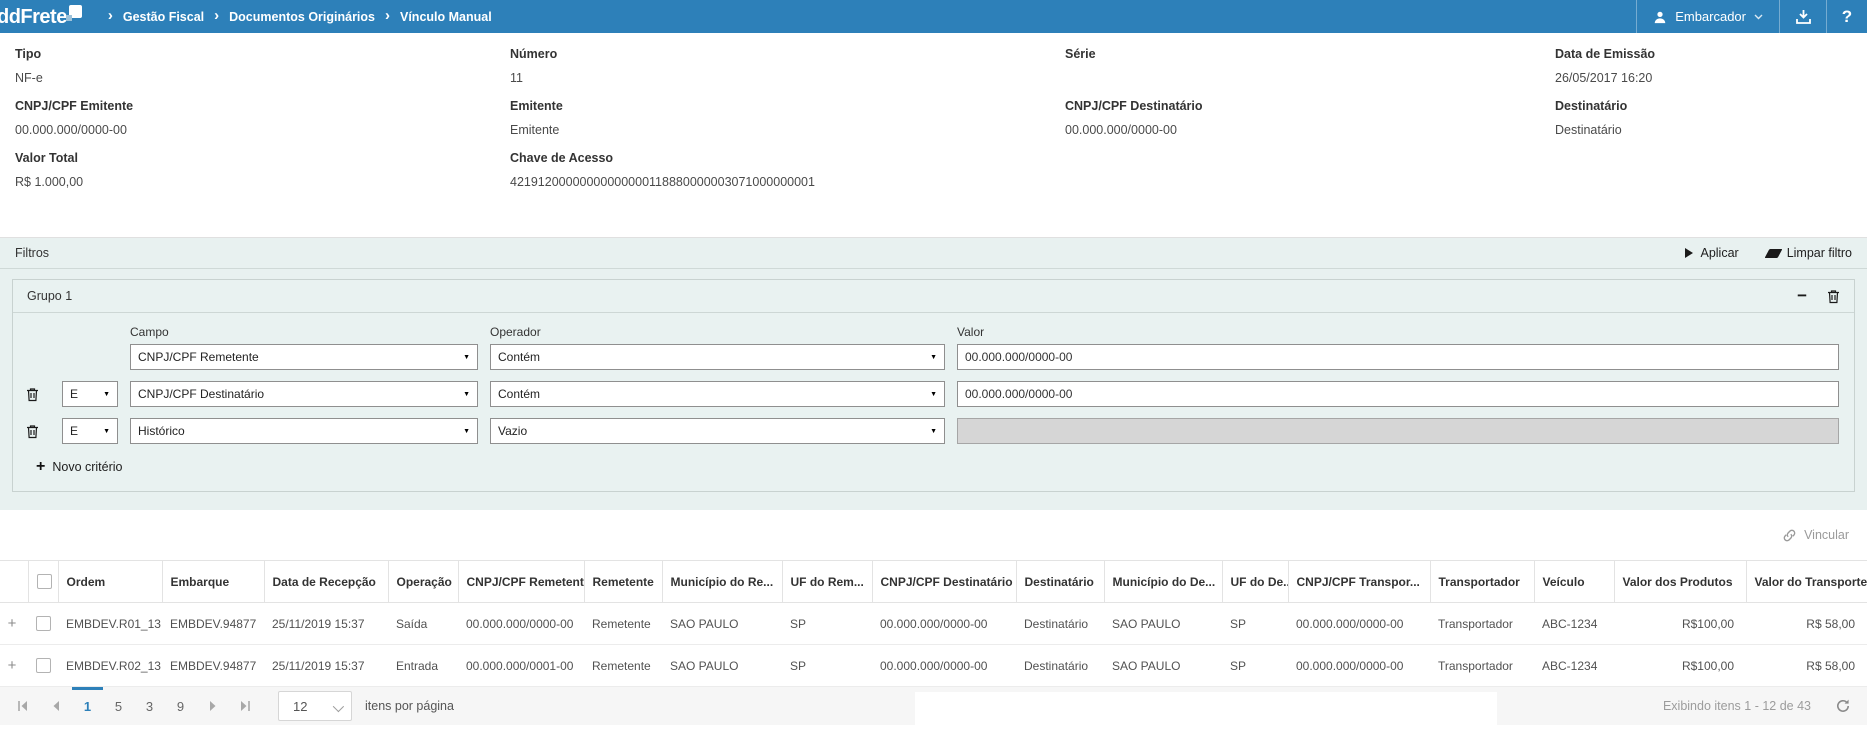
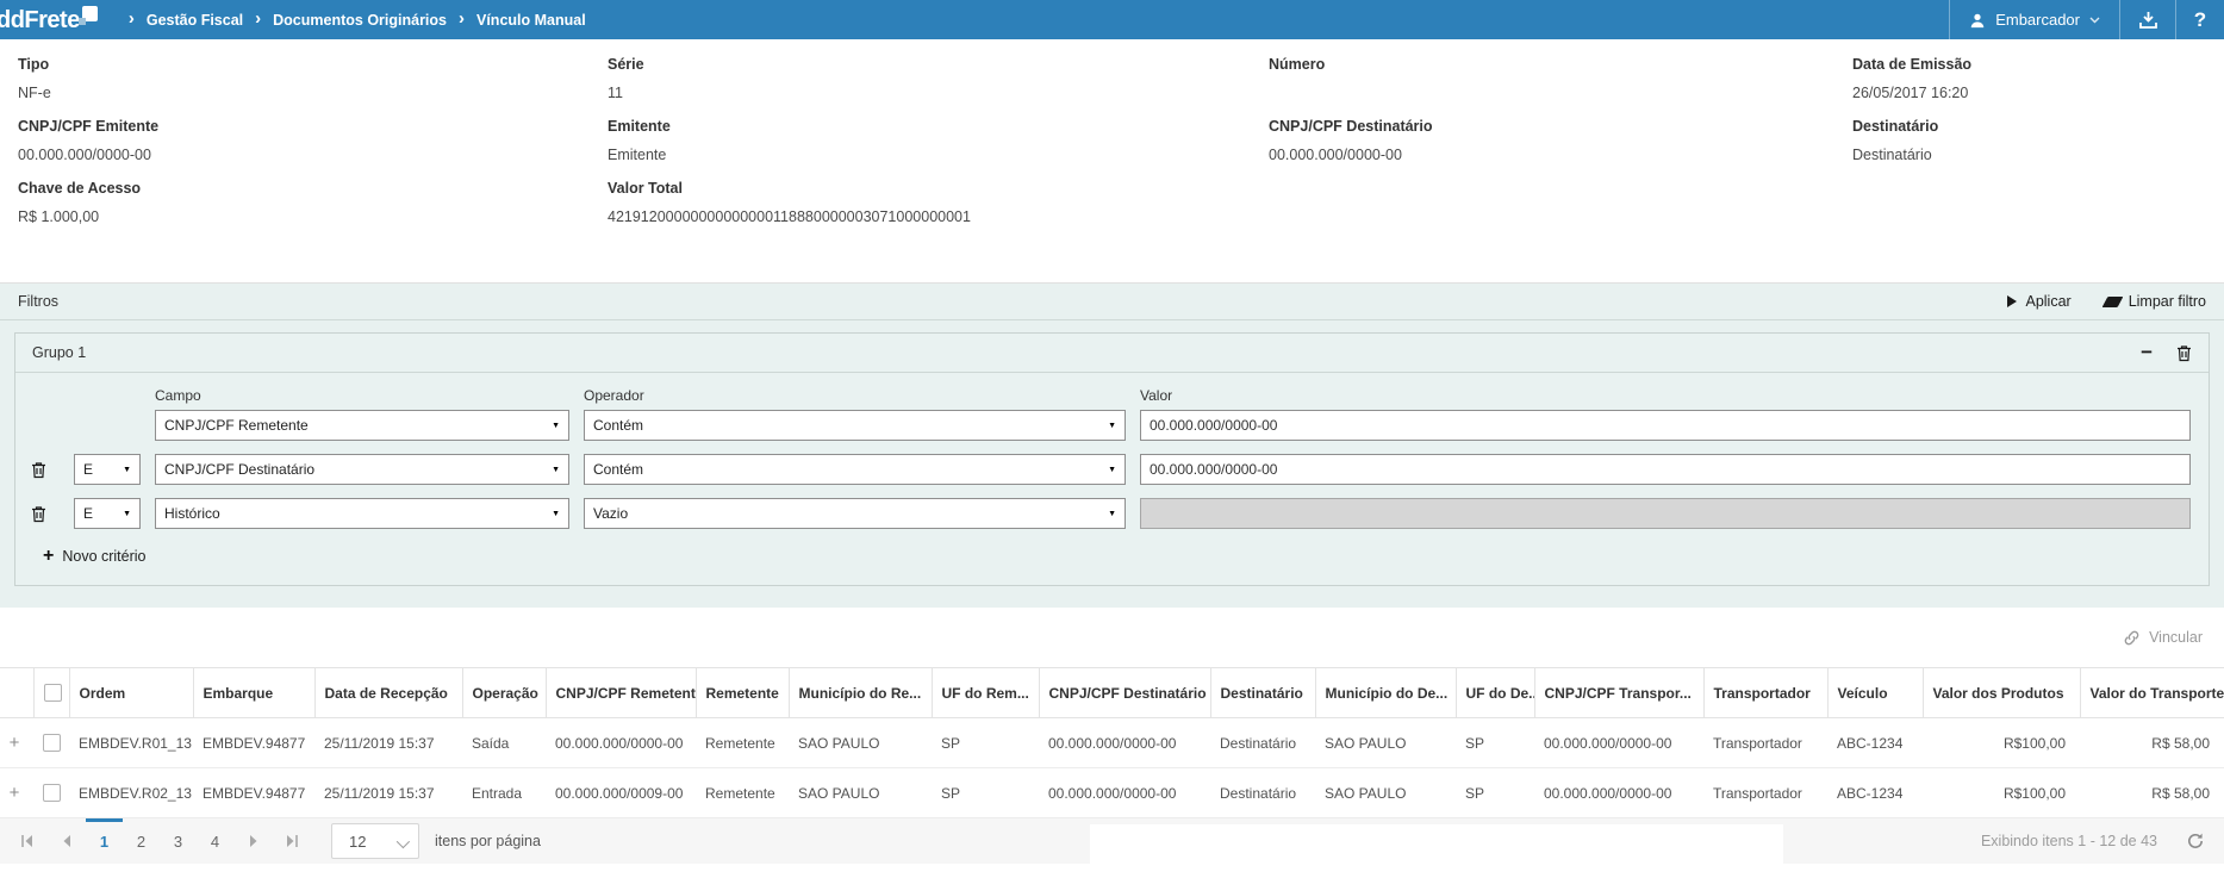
  ddFrete
  ›
  Gestão Fiscal
  ›
  Documentos Originários
  ›
  Vínculo Manual
  Embarcador
  ?
  Tipo
  NF-e
- Número
+ Série
  11
- Série
+ Número
  Data de Emissão
  26/05/2017 16:20
  CNPJ/CPF Emitente
  00.000.000/0000-00
  Emitente
  Emitente
  CNPJ/CPF Destinatário
  00.000.000/0000-00
  Destinatário
  Destinatário
- Valor Total
+ Chave de Acesso
  R$ 1.000,00
- Chave de Acesso
+ Valor Total
  42191200000000000000118880000003071000000001
  Filtros
  Aplicar
  Limpar filtro
  Grupo 1
  −
  Campo
  Operador
  Valor
  CNPJ/CPF Remetente
  Contém
  00.000.000/0000-00
  E
  CNPJ/CPF Destinatário
  Contém
  00.000.000/0000-00
  E
  Histórico
  Vazio
  +
  Novo critério
  Vincular
  		Ordem	Embarque	Data de Recepção	Operação	CNPJ/CPF Remetent	Remetente	Município do Re...	UF do Rem...	CNPJ/CPF Destinatário	Destinatário	Município do De...	UF do De.	CNPJ/CPF Transpor...	Transportador	Veículo	Valor dos Produtos	Valor do Transporte
  +		EMBDEV.R01_13	EMBDEV.94877	25/11/2019 15:37	Saída	00.000.000/0000-00	Remetente	SAO PAULO	SP	00.000.000/0000-00	Destinatário	SAO PAULO	SP	00.000.000/0000-00	Transportador	ABC-1234	R$100,00	R$ 58,00
- +		EMBDEV.R02_13	EMBDEV.94877	25/11/2019 15:37	Entrada	00.000.000/0001-00	Remetente	SAO PAULO	SP	00.000.000/0000-00	Destinatário	SAO PAULO	SP	00.000.000/0000-00	Transportador	ABC-1234	R$100,00	R$ 58,00
+ +		EMBDEV.R02_13	EMBDEV.94877	25/11/2019 15:37	Entrada	00.000.000/0009-00	Remetente	SAO PAULO	SP	00.000.000/0000-00	Destinatário	SAO PAULO	SP	00.000.000/0000-00	Transportador	ABC-1234	R$100,00	R$ 58,00
  1
- 5
+ 2
  3
- 9
+ 4
  12
  itens por página
  Exibindo itens 1 - 12 de 43
